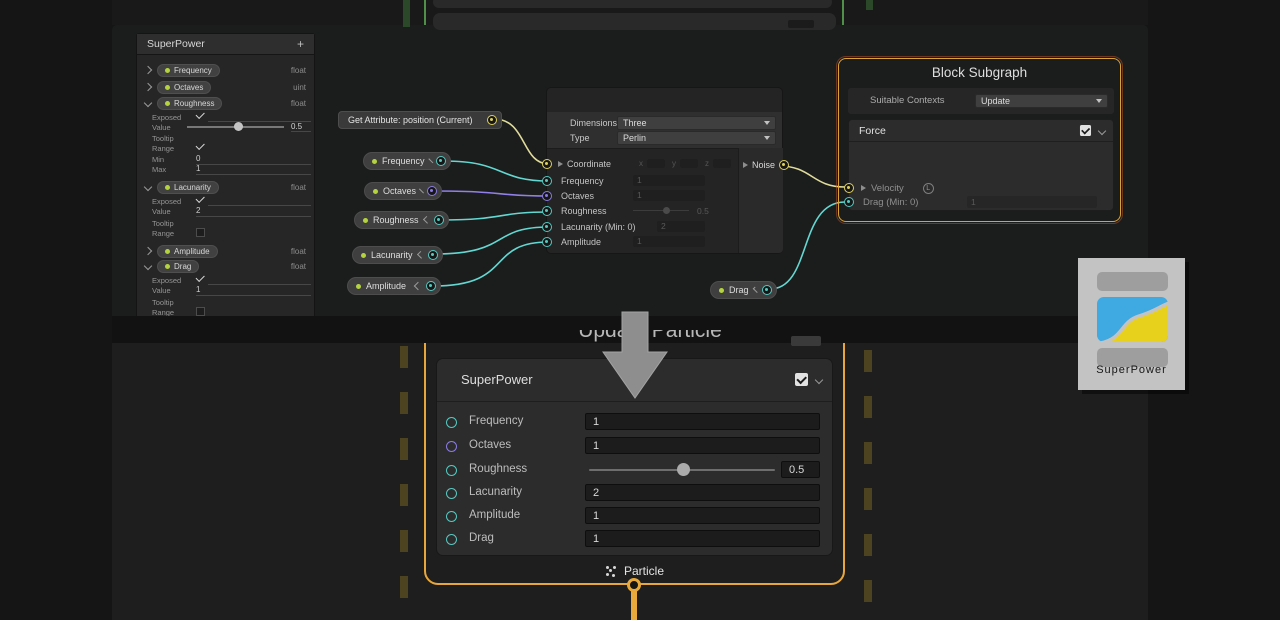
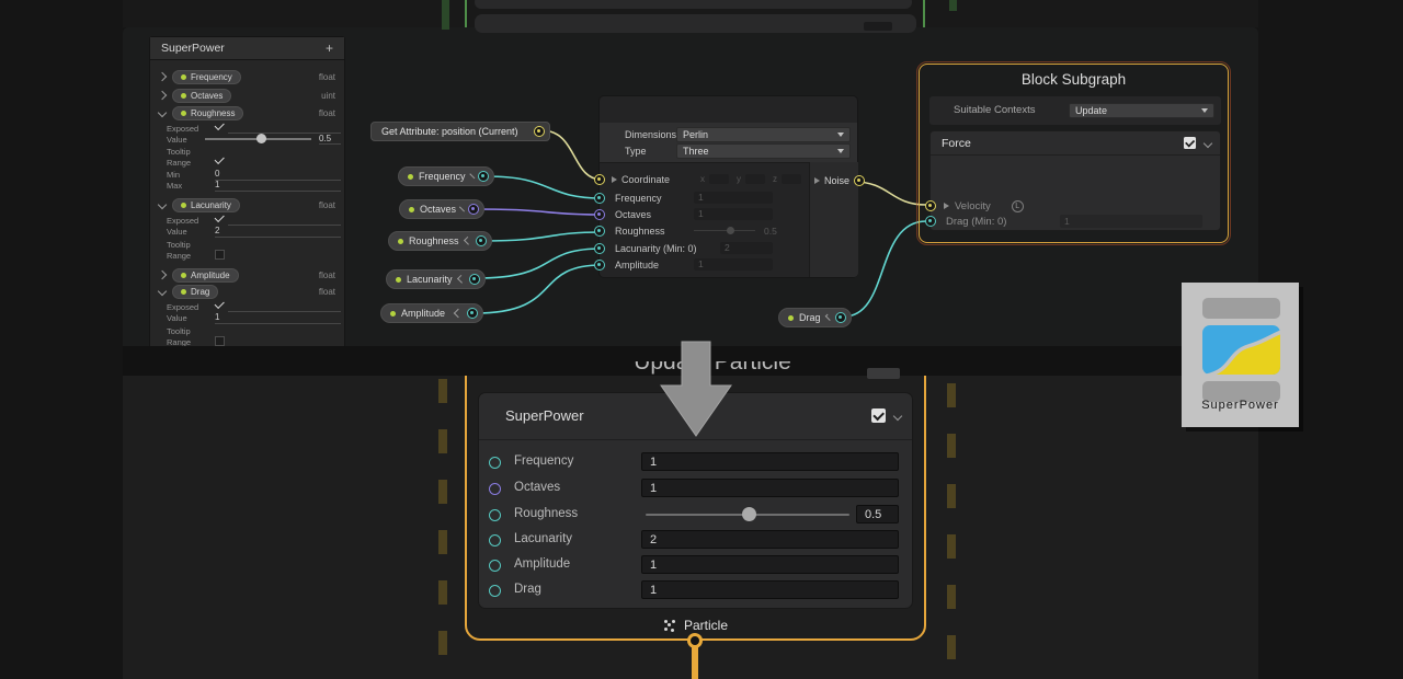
  SuperPower
  +
  Frequency
  float
  Octaves
  uint
  Roughness
  float
  Exposed
  Value
  0.5
  Tooltip
  Range
  Min
  0
  Max
  1
  Lacunarity
  float
  Exposed
  Value
  2
  Tooltip
  Range
  Amplitude
  float
  Drag
  float
  Exposed
  Value
  1
  Tooltip
  Range
  Get Attribute: position (Current)
  Frequency
  Octaves
  Roughness
  Lacunarity
  Amplitude
  Drag
  Dimensions
- Three
+ Perlin
  Type
- Perlin
+ Three
  Coordinate
  x
  y
  z
  Frequency
  1
  Octaves
  1
  Roughness
  0.5
  Lacunarity (Min: 0)
  2
  Amplitude
  1
  Noise
  Block Subgraph
  Suitable Contexts
  Update
  Force
  Velocity
  Drag (Min: 0)
  1
  Upd Particle
  SuperPower
  Frequency
  1
  Octaves
  1
  Roughness
  0.5
  Lacunarity
  2
  Amplitude
  1
  Drag
  1
  Particle
  SuperPower
